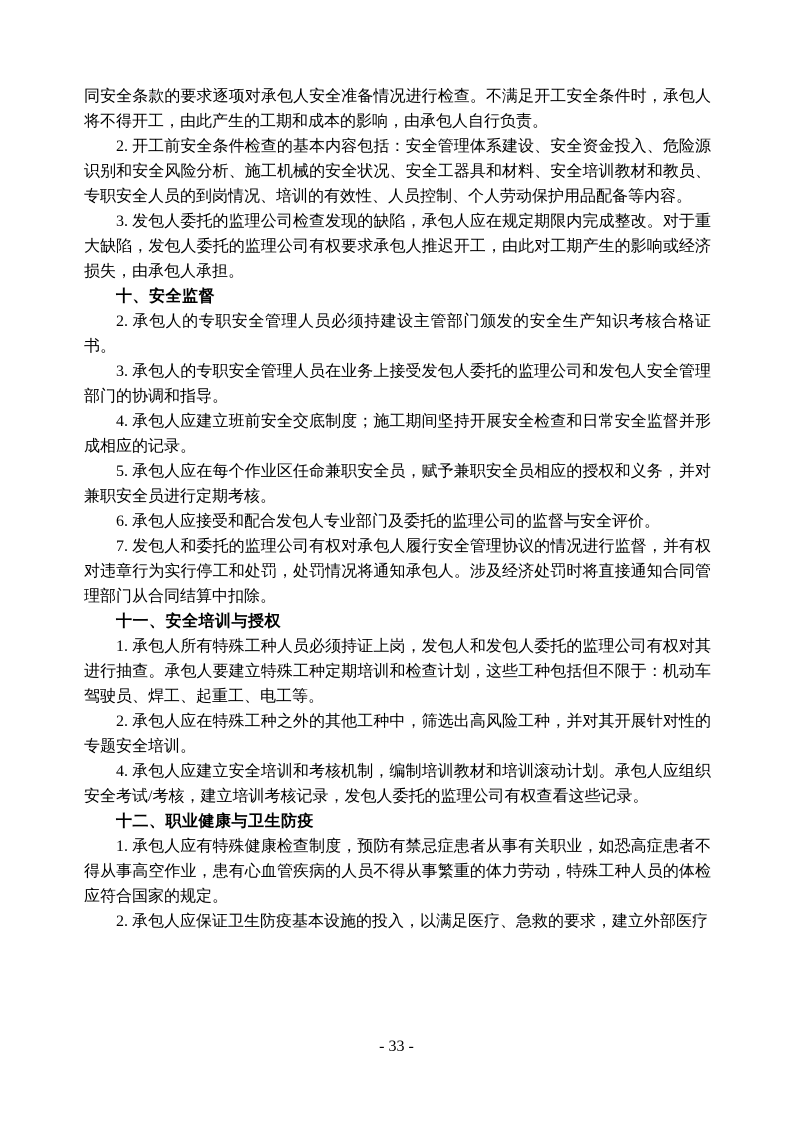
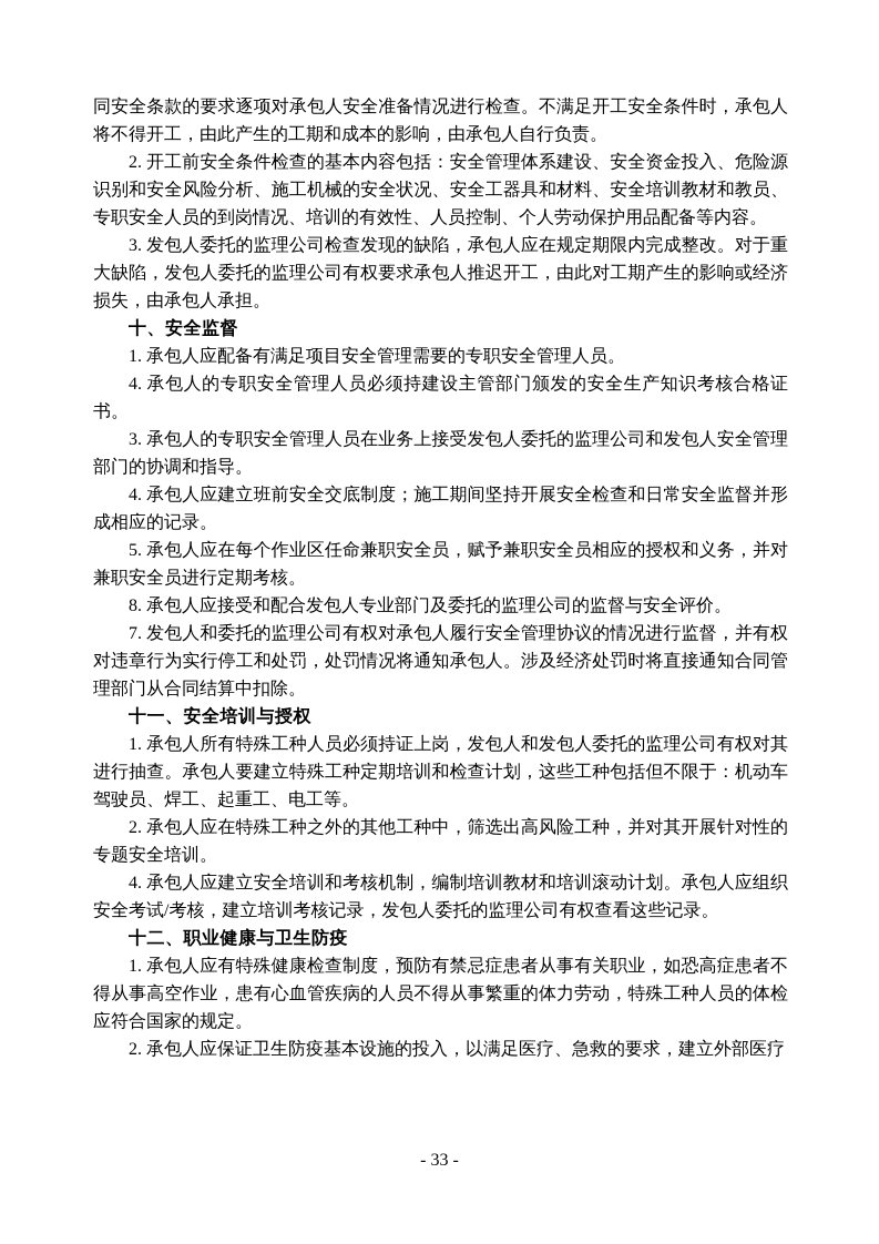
  同安全条款的要求逐项对承包人安全准备情况进行检查。不满足开工安全条件时，承包人将不得开工，由此产生的工期和成本的影响，由承包人自行负责。
  2. 开工前安全条件检查的基本内容包括：安全管理体系建设、安全资金投入、危险源识别和安全风险分析、施工机械的安全状况、安全工器具和材料、安全培训教材和教员、专职安全人员的到岗情况、培训的有效性、人员控制、个人劳动保护用品配备等内容。
  3. 发包人委托的监理公司检查发现的缺陷，承包人应在规定期限内完成整改。对于重大缺陷，发包人委托的监理公司有权要求承包人推迟开工，由此对工期产生的影响或经济损失，由承包人承担。
  十、安全监督
+ 1. 承包人应配备有满足项目安全管理需要的专职安全管理人员。
- 2. 承包人的专职安全管理人员必须持建设主管部门颁发的安全生产知识考核合格证书。
+ 4. 承包人的专职安全管理人员必须持建设主管部门颁发的安全生产知识考核合格证书。
  3. 承包人的专职安全管理人员在业务上接受发包人委托的监理公司和发包人安全管理部门的协调和指导。
  4. 承包人应建立班前安全交底制度；施工期间坚持开展安全检查和日常安全监督并形成相应的记录。
  5. 承包人应在每个作业区任命兼职安全员，赋予兼职安全员相应的授权和义务，并对兼职安全员进行定期考核。
- 6. 承包人应接受和配合发包人专业部门及委托的监理公司的监督与安全评价。
+ 8. 承包人应接受和配合发包人专业部门及委托的监理公司的监督与安全评价。
  7. 发包人和委托的监理公司有权对承包人履行安全管理协议的情况进行监督，并有权对违章行为实行停工和处罚，处罚情况将通知承包人。涉及经济处罚时将直接通知合同管理部门从合同结算中扣除。
  十一、安全培训与授权
  1. 承包人所有特殊工种人员必须持证上岗，发包人和发包人委托的监理公司有权对其进行抽查。承包人要建立特殊工种定期培训和检查计划，这些工种包括但不限于：机动车驾驶员、焊工、起重工、电工等。
  2. 承包人应在特殊工种之外的其他工种中，筛选出高风险工种，并对其开展针对性的专题安全培训。
  4. 承包人应建立安全培训和考核机制，编制培训教材和培训滚动计划。承包人应组织安全考试/考核，建立培训考核记录，发包人委托的监理公司有权查看这些记录。
  十二、职业健康与卫生防疫
  1. 承包人应有特殊健康检查制度，预防有禁忌症患者从事有关职业，如恐高症患者不得从事高空作业，患有心血管疾病的人员不得从事繁重的体力劳动，特殊工种人员的体检应符合国家的规定。
  2. 承包人应保证卫生防疫基本设施的投入，以满足医疗、急救的要求，建立外部医疗
  - 33 -
